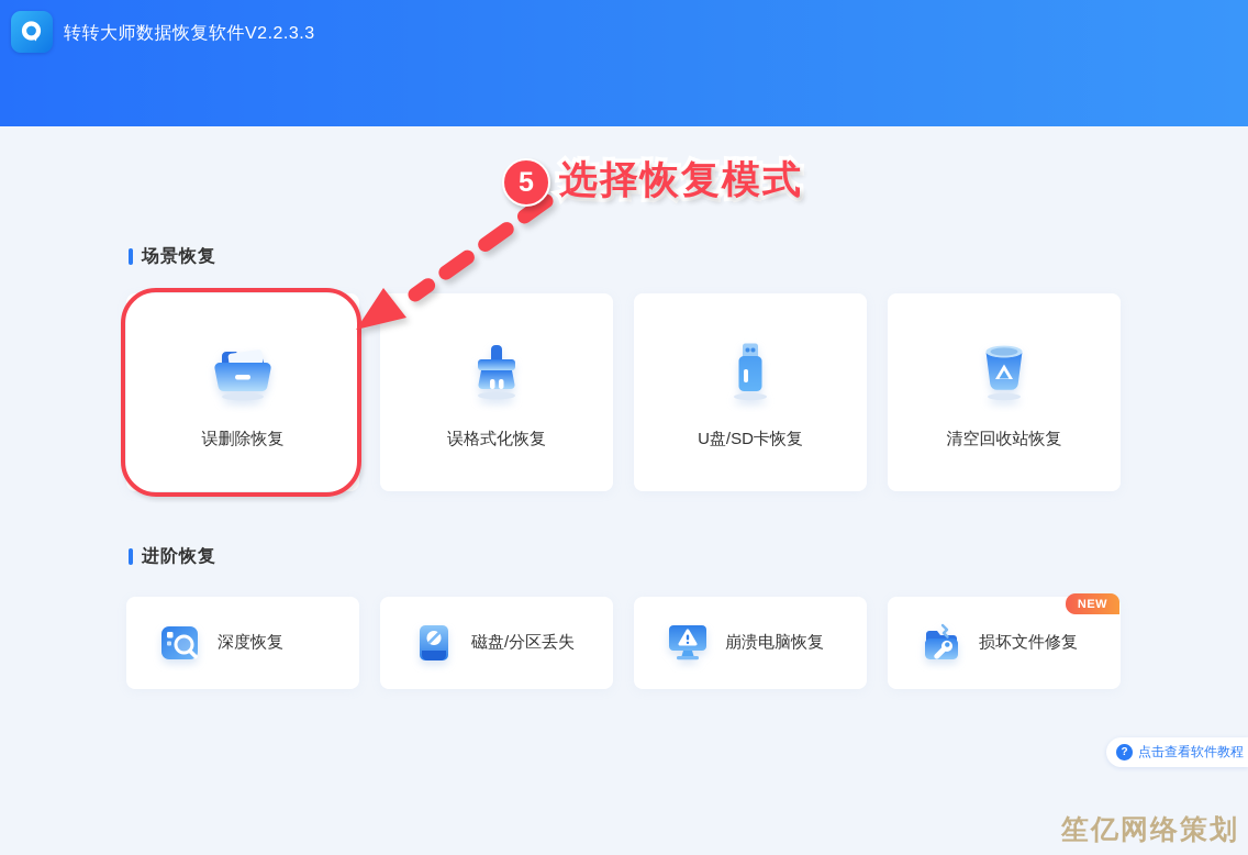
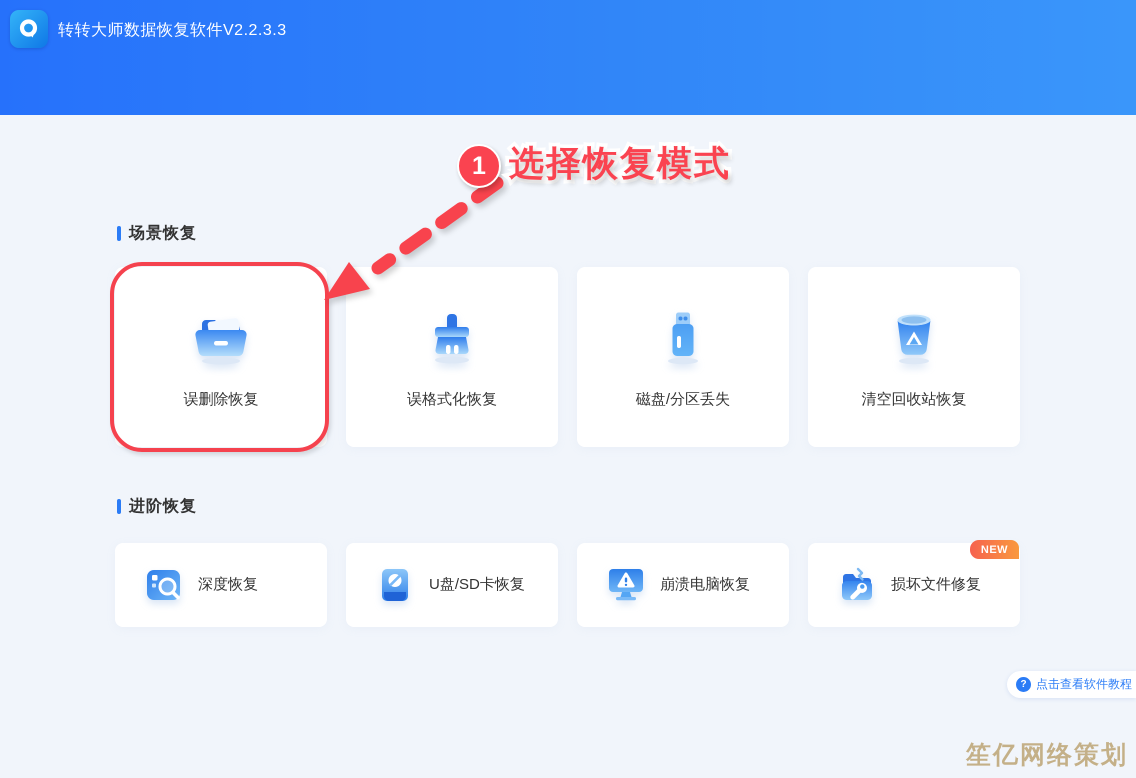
  转转大师数据恢复软件V2.2.3.3
  场景恢复
  误删除恢复
  误格式化恢复
- U盘/SD卡恢复
+ 磁盘/分区丢失
  清空回收站恢复
  进阶恢复
  深度恢复
- 磁盘/分区丢失
+ U盘/SD卡恢复
  崩溃电脑恢复
  NEW
  损坏文件修复
- 5
+ 1
  选择恢复模式
  ?
  点击查看软件教程
  笙亿网络策划
